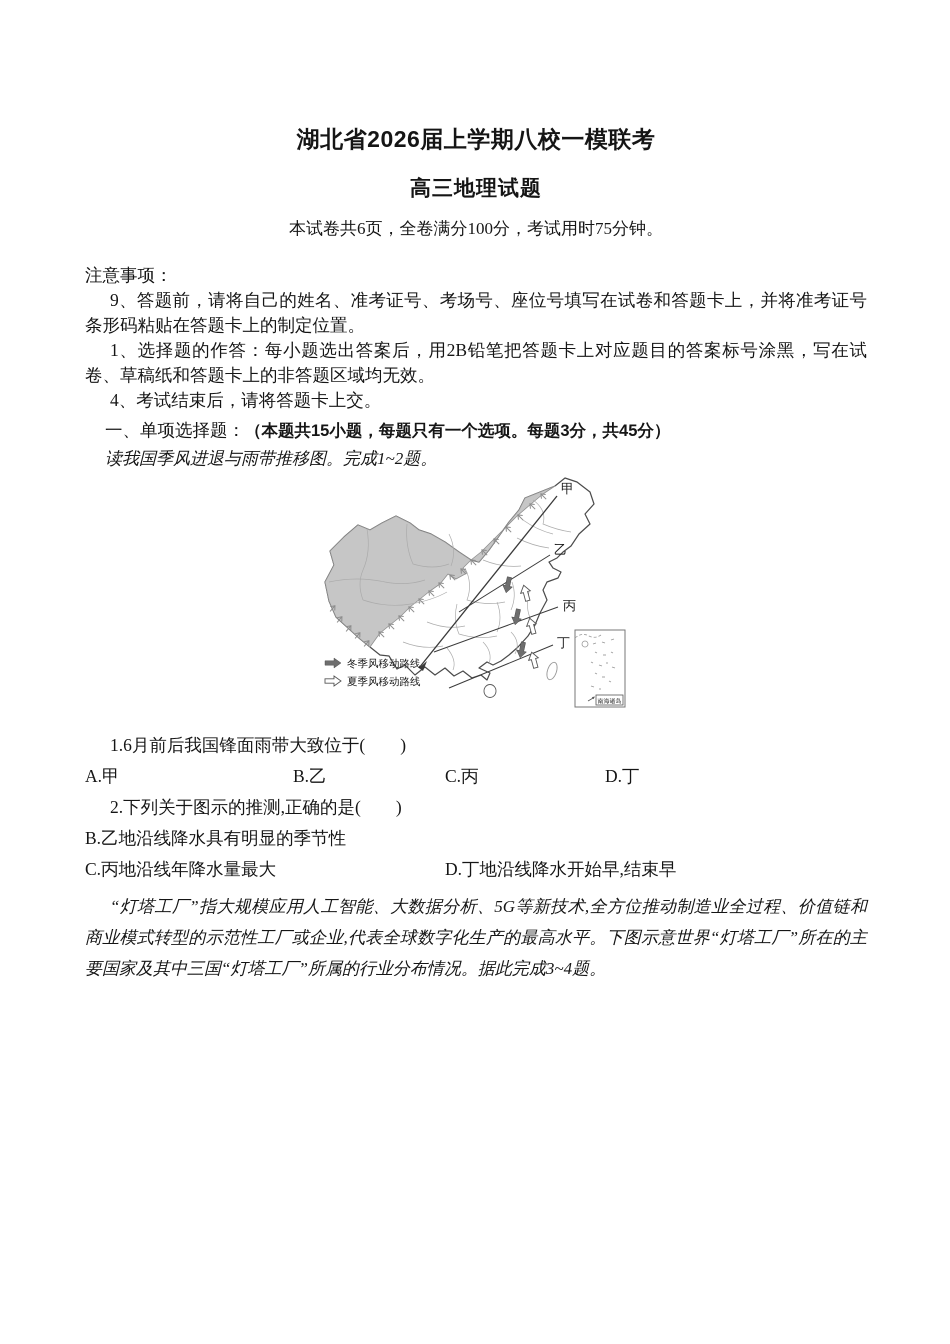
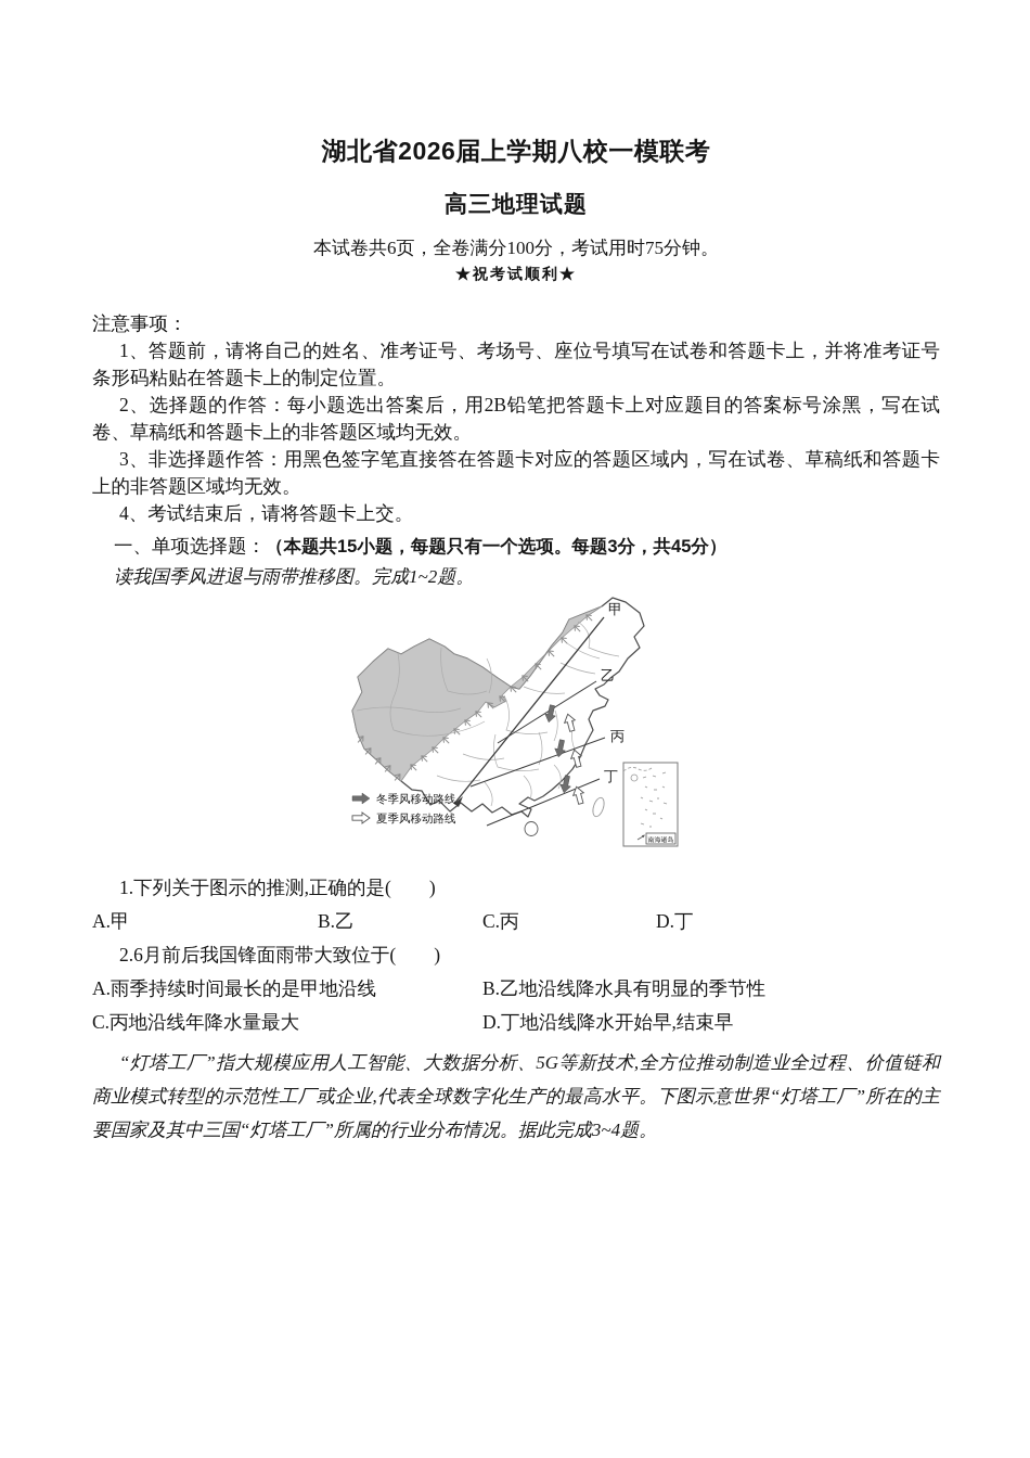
  湖北省2026届上学期八校一模联考
  高三地理试题
  本试卷共6页，全卷满分100分，考试用时75分钟。
+ ★祝考试顺利★
  注意事项：
- 9、答题前，请将自己的姓名、准考证号、考场号、座位号填写在试卷和答题卡上，并将准考证号条形码粘贴在答题卡上的制定位置。
+ 1、答题前，请将自己的姓名、准考证号、考场号、座位号填写在试卷和答题卡上，并将准考证号条形码粘贴在答题卡上的制定位置。
- 1、选择题的作答：每小题选出答案后，用2B铅笔把答题卡上对应题目的答案标号涂黑，写在试卷、草稿纸和答题卡上的非答题区域均无效。
+ 2、选择题的作答：每小题选出答案后，用2B铅笔把答题卡上对应题目的答案标号涂黑，写在试卷、草稿纸和答题卡上的非答题区域均无效。
+ 3、非选择题作答：用黑色签字笔直接答在答题卡对应的答题区域内，写在试卷、草稿纸和答题卡上的非答题区域均无效。
  4、考试结束后，请将答题卡上交。
  一、单项选择题：（本题共15小题，每题只有一个选项。每题3分，共45分）
  读我国季风进退与雨带推移图。完成1~2题。
  甲
  乙
  丙
  丁
  冬季风移动路线
  夏季风移动路线
- 1.6月前后我国锋面雨带大致位于( )
+ 1.下列关于图示的推测,正确的是( )
  A.甲
  B.乙
  C.丙
  D.丁
- 2.下列关于图示的推测,正确的是( )
+ 2.6月前后我国锋面雨带大致位于( )
+ A.雨季持续时间最长的是甲地沿线
  B.乙地沿线降水具有明显的季节性
  C.丙地沿线年降水量最大
  D.丁地沿线降水开始早,结束早
  “灯塔工厂”指大规模应用人工智能、大数据分析、5G等新技术,全方位推动制造业全过程、价值链和商业模式转型的示范性工厂或企业,代表全球数字化生产的最高水平。下图示意世界“灯塔工厂”所在的主要国家及其中三国“灯塔工厂”所属的行业分布情况。据此完成3~4题。
